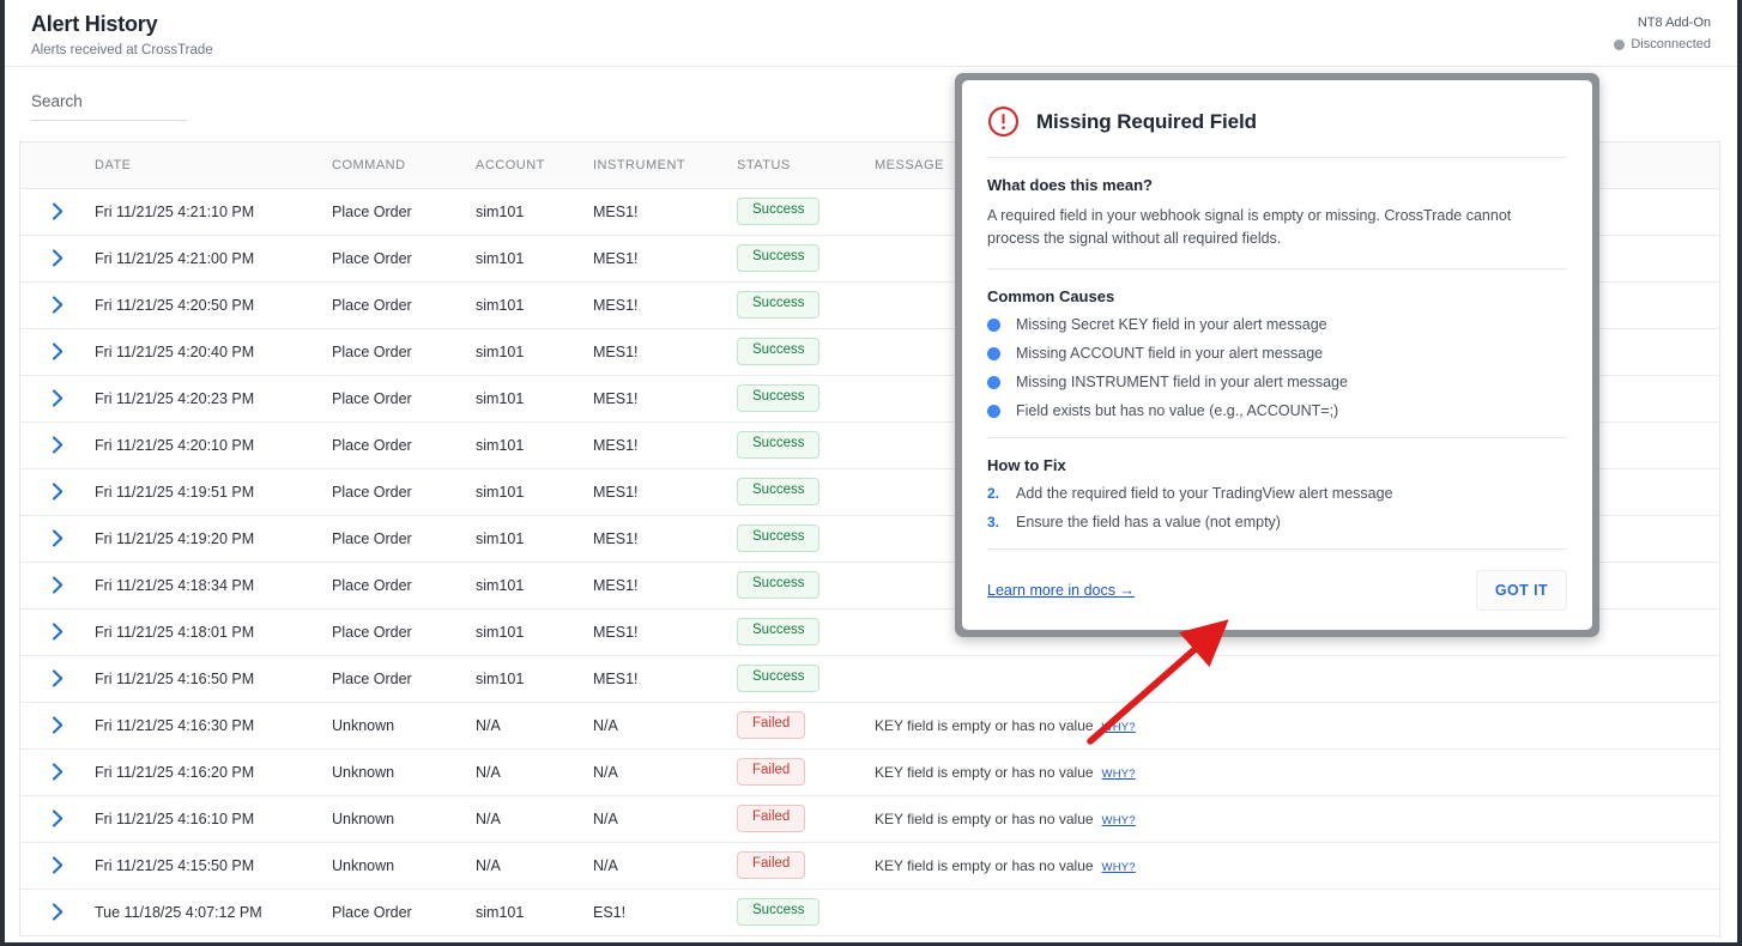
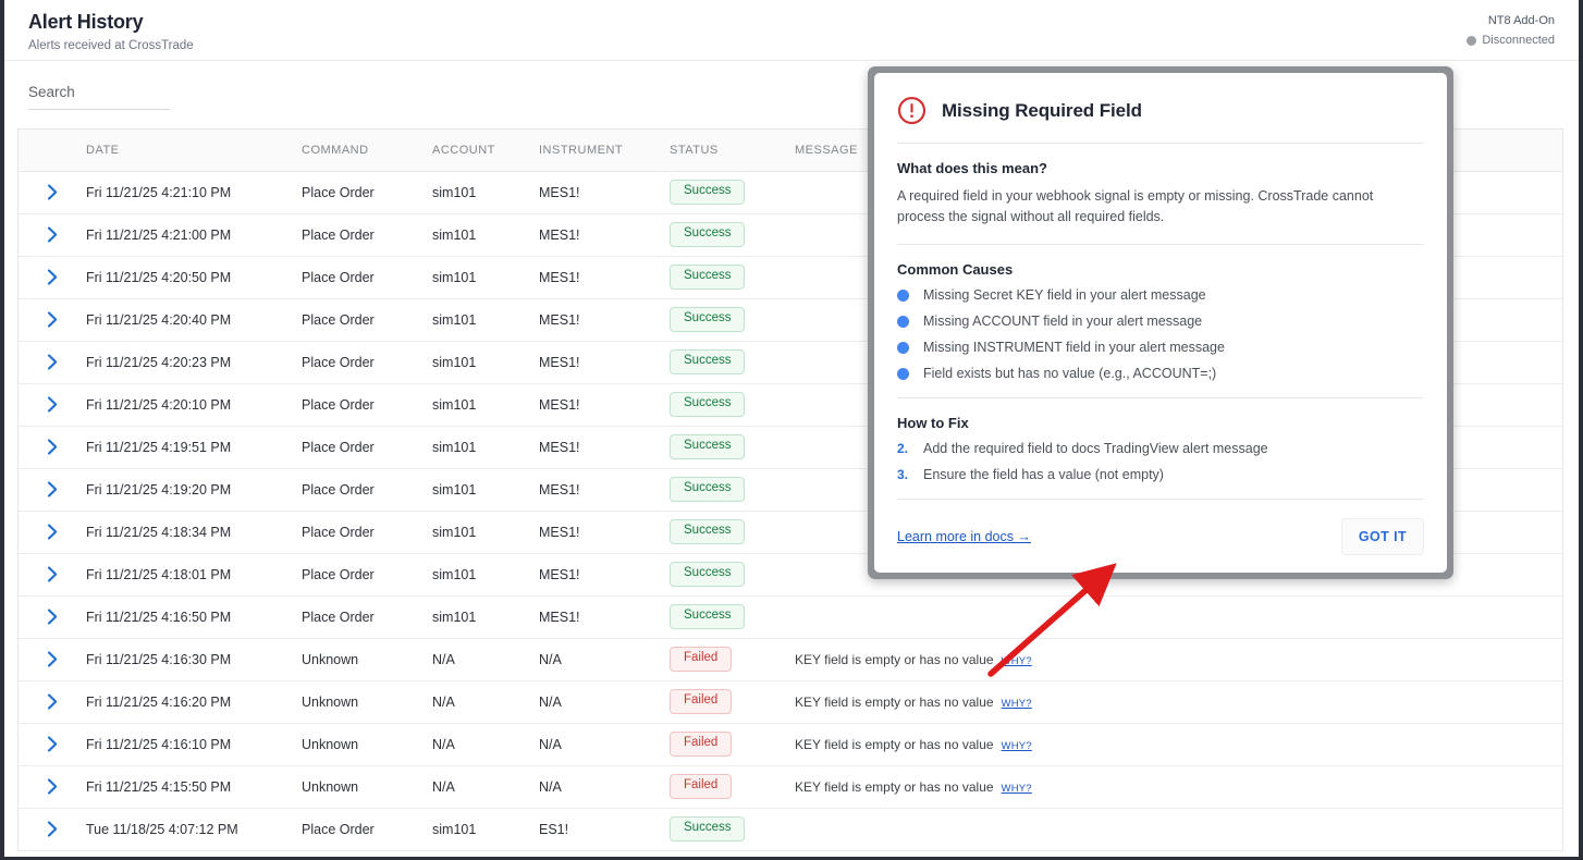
  Alert History
  Alerts received at CrossTrade
  NT8 Add-On
  Disconnected
  Search
  	DATE	COMMAND	ACCOUNT	INSTRUMENT	STATUS	MESSAGE
  	Fri 11/21/25 4:21:10 PM	Place Order	sim101	MES1!	Success
  	Fri 11/21/25 4:21:00 PM	Place Order	sim101	MES1!	Success
  	Fri 11/21/25 4:20:50 PM	Place Order	sim101	MES1!	Success
  	Fri 11/21/25 4:20:40 PM	Place Order	sim101	MES1!	Success
  	Fri 11/21/25 4:20:23 PM	Place Order	sim101	MES1!	Success
  	Fri 11/21/25 4:20:10 PM	Place Order	sim101	MES1!	Success
  	Fri 11/21/25 4:19:51 PM	Place Order	sim101	MES1!	Success
  	Fri 11/21/25 4:19:20 PM	Place Order	sim101	MES1!	Success
  	Fri 11/21/25 4:18:34 PM	Place Order	sim101	MES1!	Success
  	Fri 11/21/25 4:18:01 PM	Place Order	sim101	MES1!	Success
  	Fri 11/21/25 4:16:50 PM	Place Order	sim101	MES1!	Success
  	Fri 11/21/25 4:16:30 PM	Unknown	N/A	N/A	Failed	KEY field is empty or has no value HY?
  	Fri 11/21/25 4:16:20 PM	Unknown	N/A	N/A	Failed	KEY field is empty or has no value WHY?
  	Fri 11/21/25 4:16:10 PM	Unknown	N/A	N/A	Failed	KEY field is empty or has no value WHY?
  	Fri 11/21/25 4:15:50 PM	Unknown	N/A	N/A	Failed	KEY field is empty or has no value WHY?
  	Tue 11/18/25 4:07:12 PM	Place Order	sim101	ES1!	Success
  Missing Required Field
  What does this mean?
  A required field in your webhook signal is empty or missing. CrossTrade cannot process the signal without all required fields.
  Common Causes
  Missing Secret KEY field in your alert message
  Missing ACCOUNT field in your alert message
  Missing INSTRUMENT field in your alert message
  Field exists but has no value (e.g., ACCOUNT=;)
  How to Fix
  2.
- Add the required field to your TradingView alert message
+ Add the required field to docs TradingView alert message
  3.
  Ensure the field has a value (not empty)
  Learn more in docs →
  GOT IT
